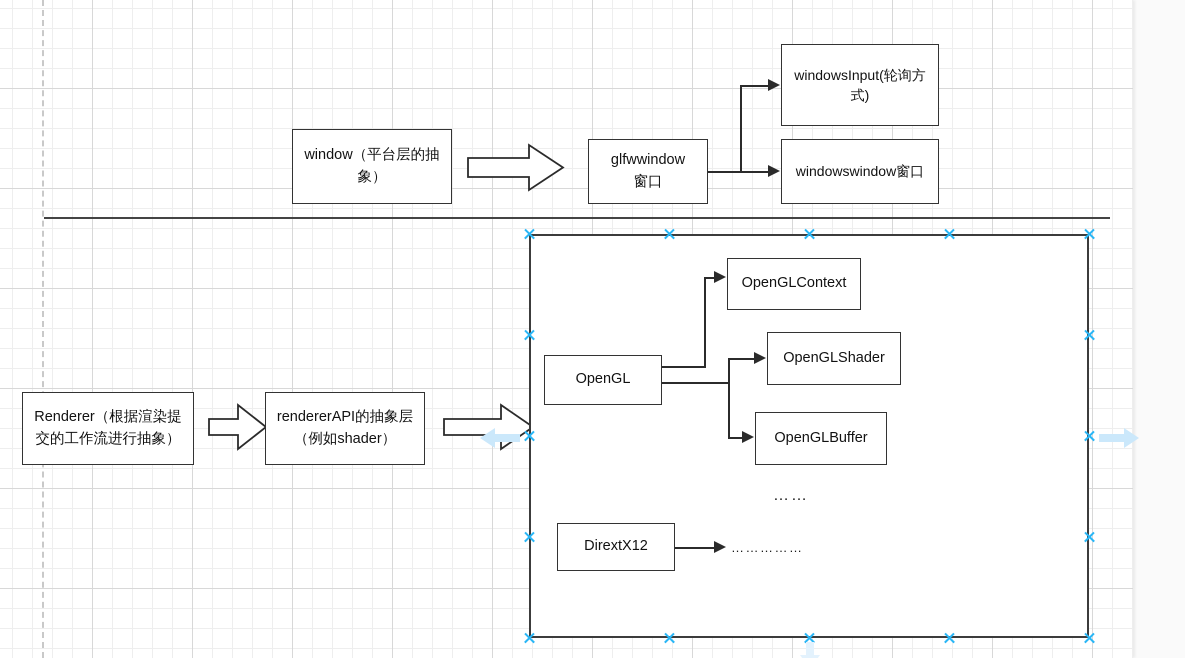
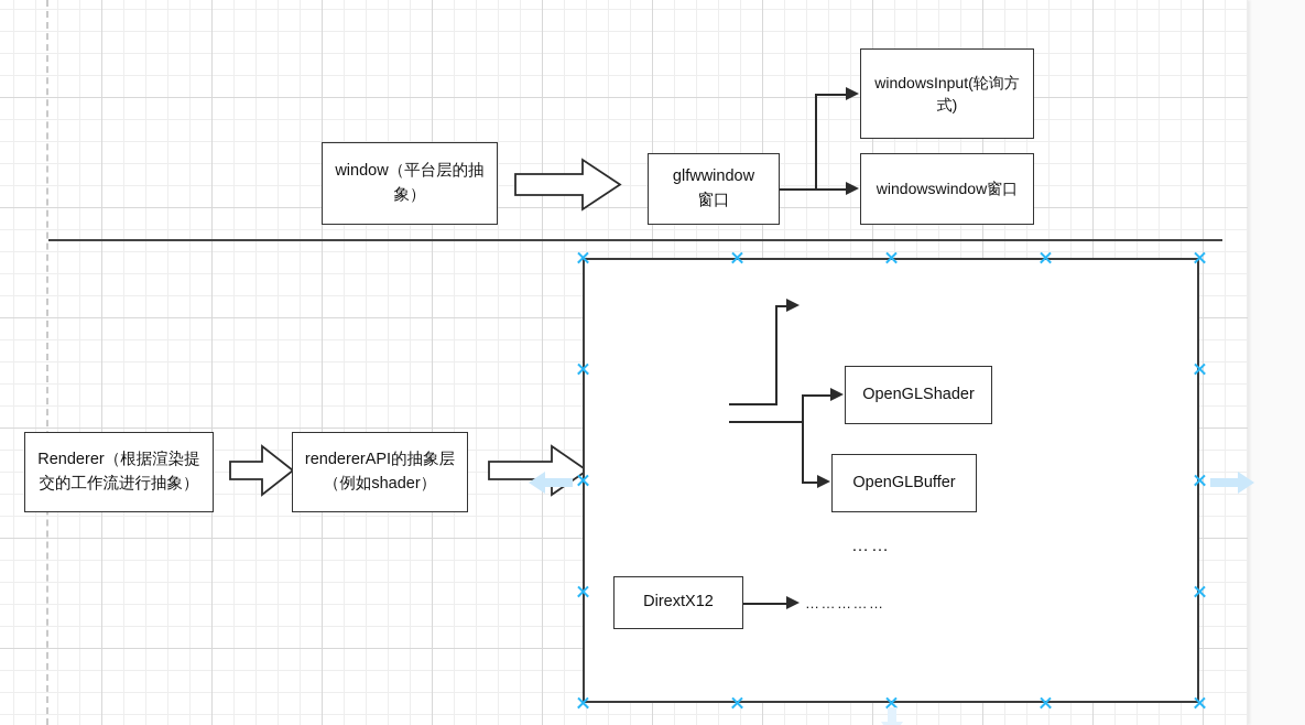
  window（平台层的抽象）
  glfwwindow
  窗口
  windowsInput(轮询方式)
  windowswindow窗口
  Renderer（根据渲染提交的工作流进行抽象）
  rendererAPI的抽象层
  （例如shader）
- OpenGL
- OpenGLContext
  OpenGLShader
  OpenGLBuffer
  DirextX12
  ……
  ……………
